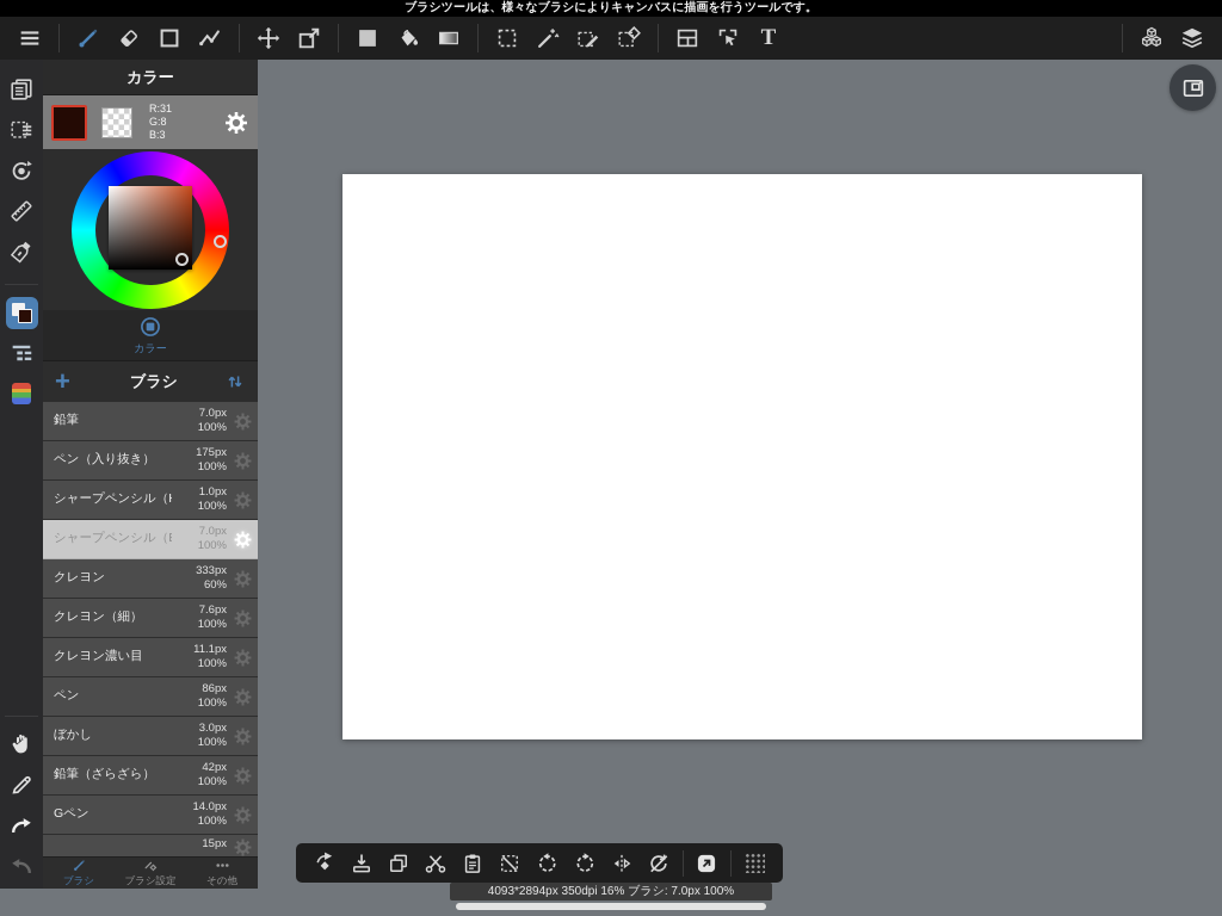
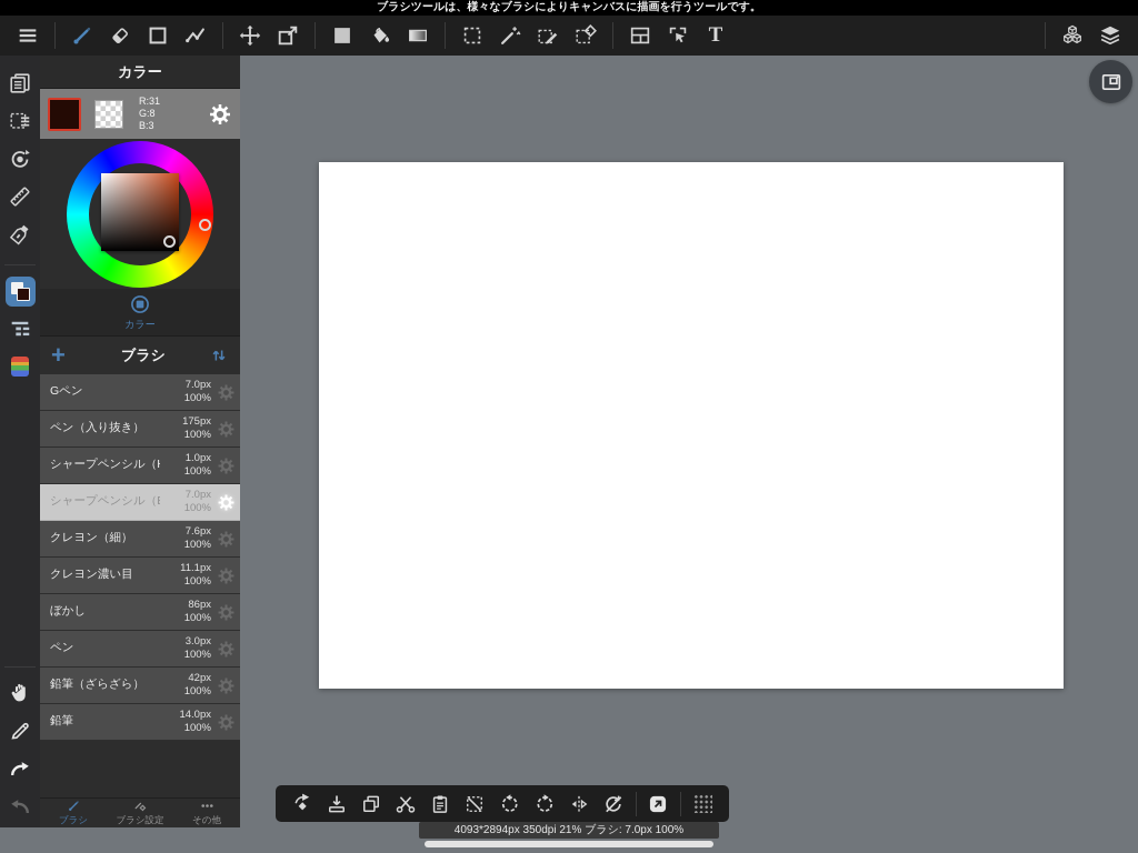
  ブラシツールは、様々なブラシによりキャンバスに描画を行うツールです。
  T
  カラー
  R:31
  G:8
  B:3
  カラー
  +
  ブラシ
- 鉛筆
+ Gペン
  7.0px
  100%
  ペン（入り抜き）
  175px
  100%
  シャープペンシル（
  1.0px
  100%
  シャープペンシル（
  7.0px
  100%
- クレヨン
- 333px
- 60%
  クレヨン（細）
  7.6px
  100%
  クレヨン濃い目
  11.1px
  100%
- ペン
+ ぼかし
  86px
  100%
- ぼかし
+ ペン
  3.0px
  100%
  鉛筆（ざらざら）
  42px
  100%
- Gペン
+ 鉛筆
  14.0px
  100%
- 15px
  ブラシ
  ブラシ設定
  その他
- 4093*2894px 350dpi 16% ブラシ: 7.0px 100%
+ 4093*2894px 350dpi 21% ブラシ: 7.0px 100%
